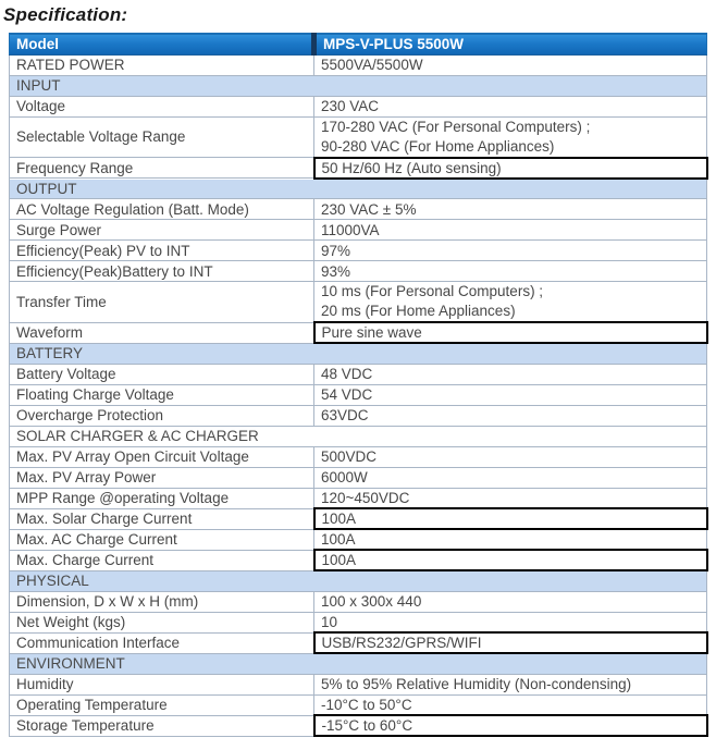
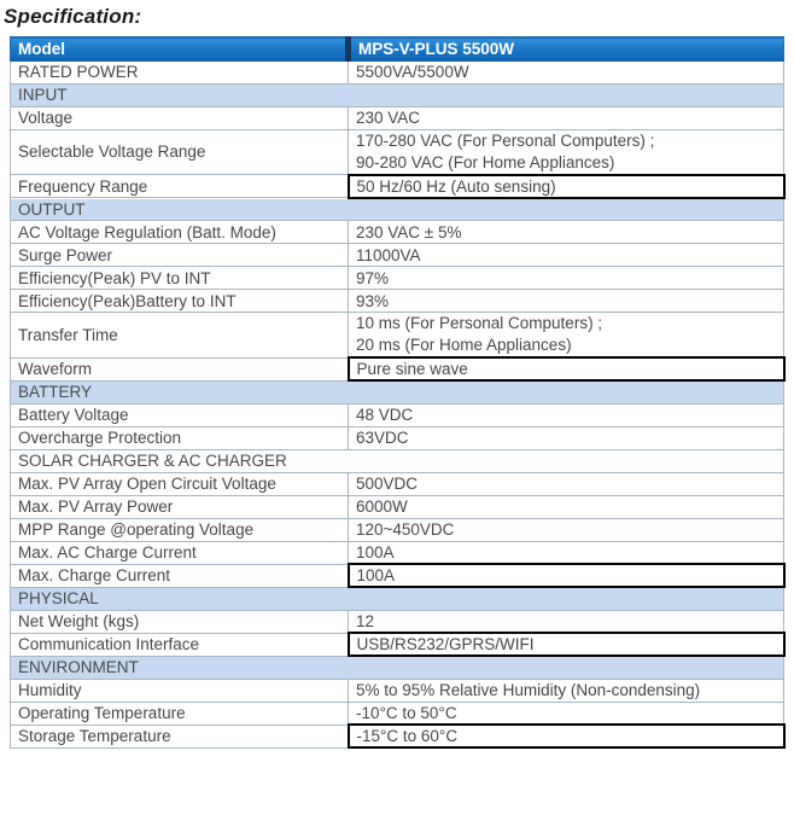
  Specification:
  Model	MPS-V-PLUS 5500W
  RATED POWER	5500VA/5500W
  INPUT
  Voltage	230 VAC
  Selectable Voltage Range	170-280 VAC (For Personal Computers) ;90-280 VAC (For Home Appliances)
  Frequency Range	50 Hz/60 Hz (Auto sensing)
  OUTPUT
  AC Voltage Regulation (Batt. Mode)	230 VAC ± 5%
  Surge Power	11000VA
  Efficiency(Peak) PV to INT	97%
  Efficiency(Peak)Battery to INT	93%
  Transfer Time	10 ms (For Personal Computers) ;20 ms (For Home Appliances)
  Waveform	Pure sine wave
  BATTERY
  Battery Voltage	48 VDC
- Floating Charge Voltage	54 VDC
  Overcharge Protection	63VDC
  SOLAR CHARGER & AC CHARGER
  Max. PV Array Open Circuit Voltage	500VDC
  Max. PV Array Power	6000W
  MPP Range @operating Voltage	120~450VDC
- Max. Solar Charge Current	100A
  Max. AC Charge Current	100A
  Max. Charge Current	100A
  PHYSICAL
- Dimension, D x W x H (mm)	100 x 300x 440
- Net Weight (kgs)	10
+ Net Weight (kgs)	12
  Communication Interface	USB/RS232/GPRS/WIFI
  ENVIRONMENT
  Humidity	5% to 95% Relative Humidity (Non-condensing)
  Operating Temperature	-10°C to 50°C
  Storage Temperature	-15°C to 60°C
